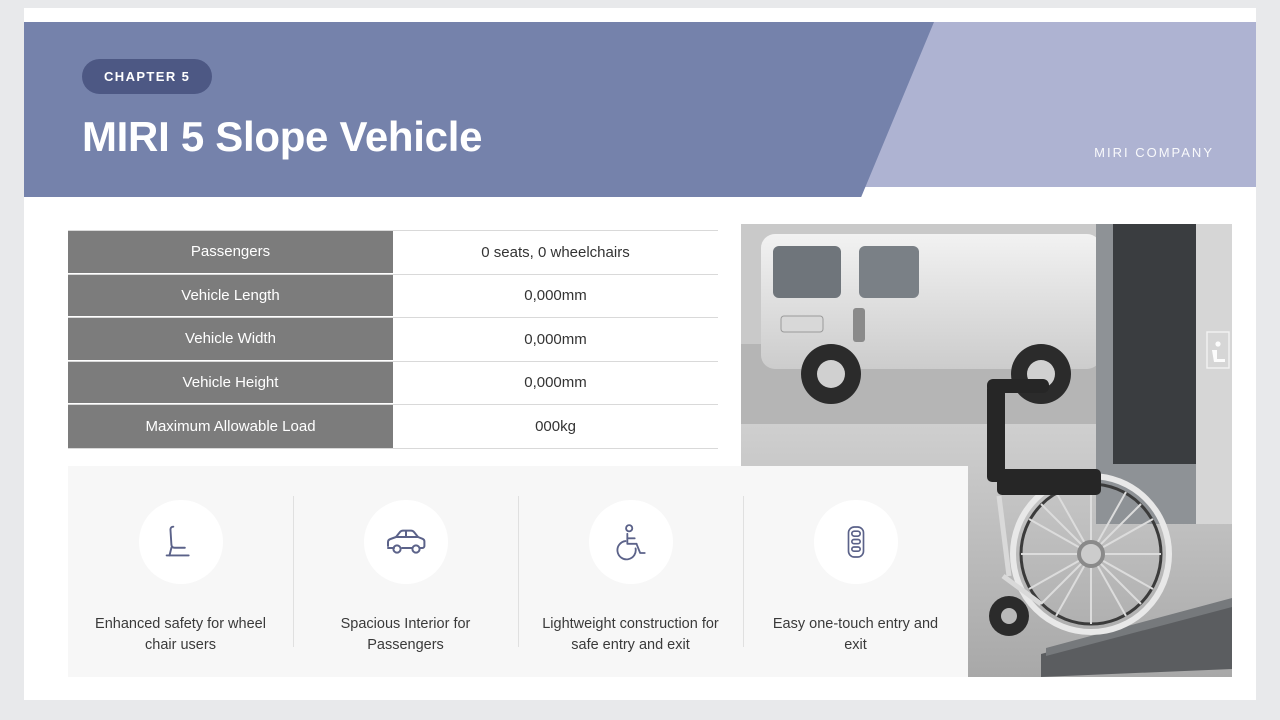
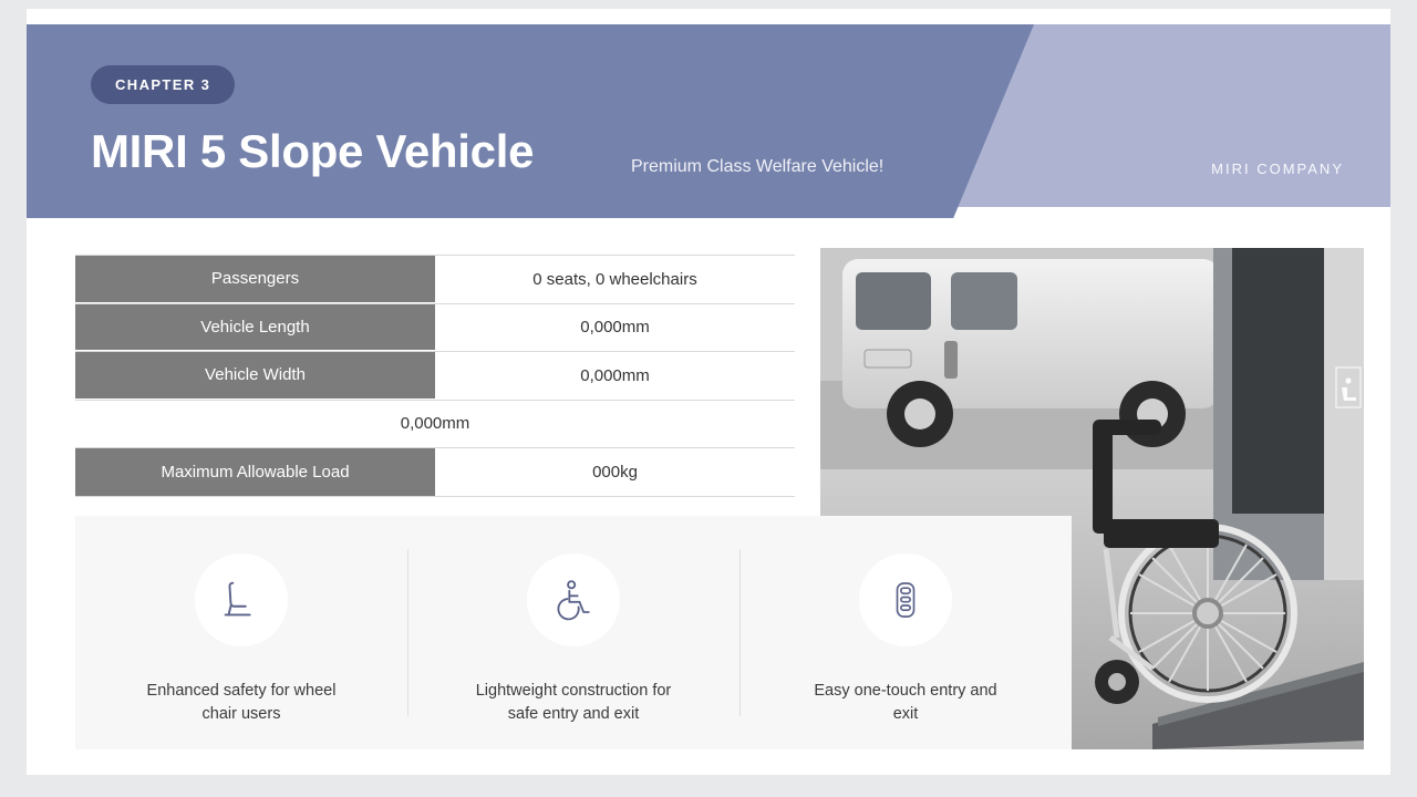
- CHAPTER 5
+ CHAPTER 3
  MIRI 5 Slope Vehicle
+ Premium Class Welfare Vehicle!
  MIRI COMPANY
  Passengers
  0 seats, 0 wheelchairs
  Vehicle Length
  0,000mm
  Vehicle Width
  0,000mm
- Vehicle Height
  0,000mm
  Maximum Allowable Load
  000kg
  Enhanced safety for wheel chair users
- Spacious Interior for Passengers
  Lightweight construction for safe entry and exit
  Easy one-touch entry and exit
